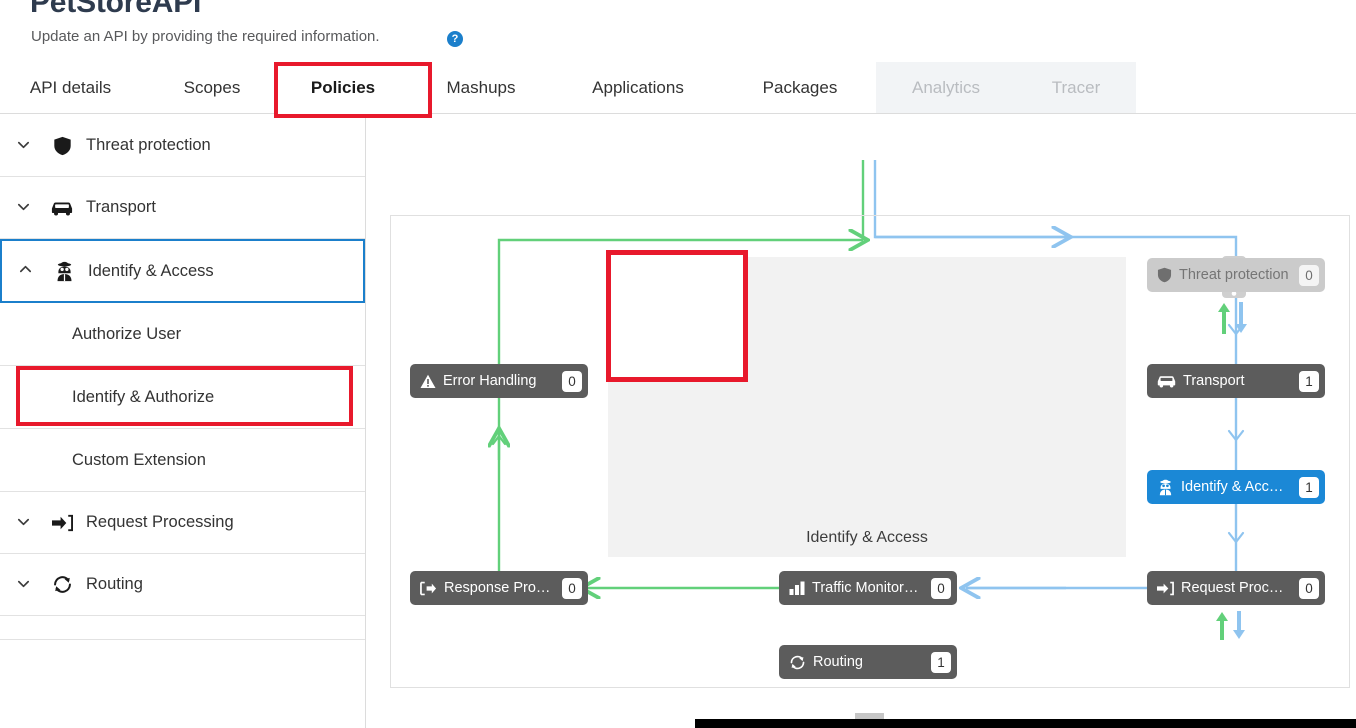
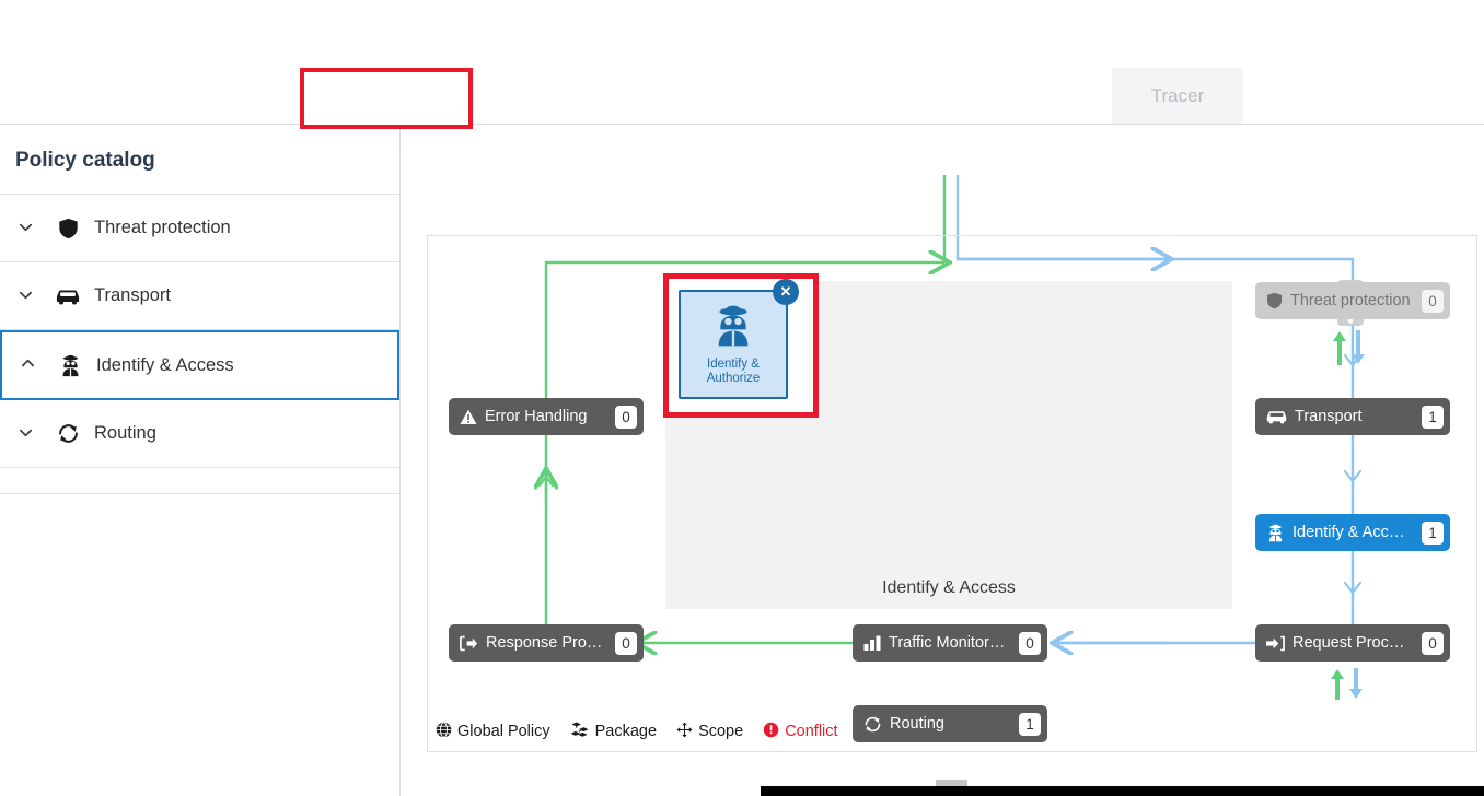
- PetStoreAPI
- Update an API by providing the required information.
- ?
- API details
- Scopes
- Policies
- Mashups
- Applications
- Packages
- Analytics
  Tracer
+ Policy catalog
  Threat protection
  Transport
  Identify & Access
- Authorize User
- Identify & Authorize
- Custom Extension
- Request Processing
  Routing
  Identify & Access
+ Identify &
+ Authorize
+ ✕
  Error Handling
  0
  Response Proce
  0
  Traffic Monitoring
  0
  Routing
  1
  Threat protection
  0
  Transport
  1
  Identify & Access
  1
  Request Process
  0
+ Global Policy
+ Package
+ Scope
+ Conflict
